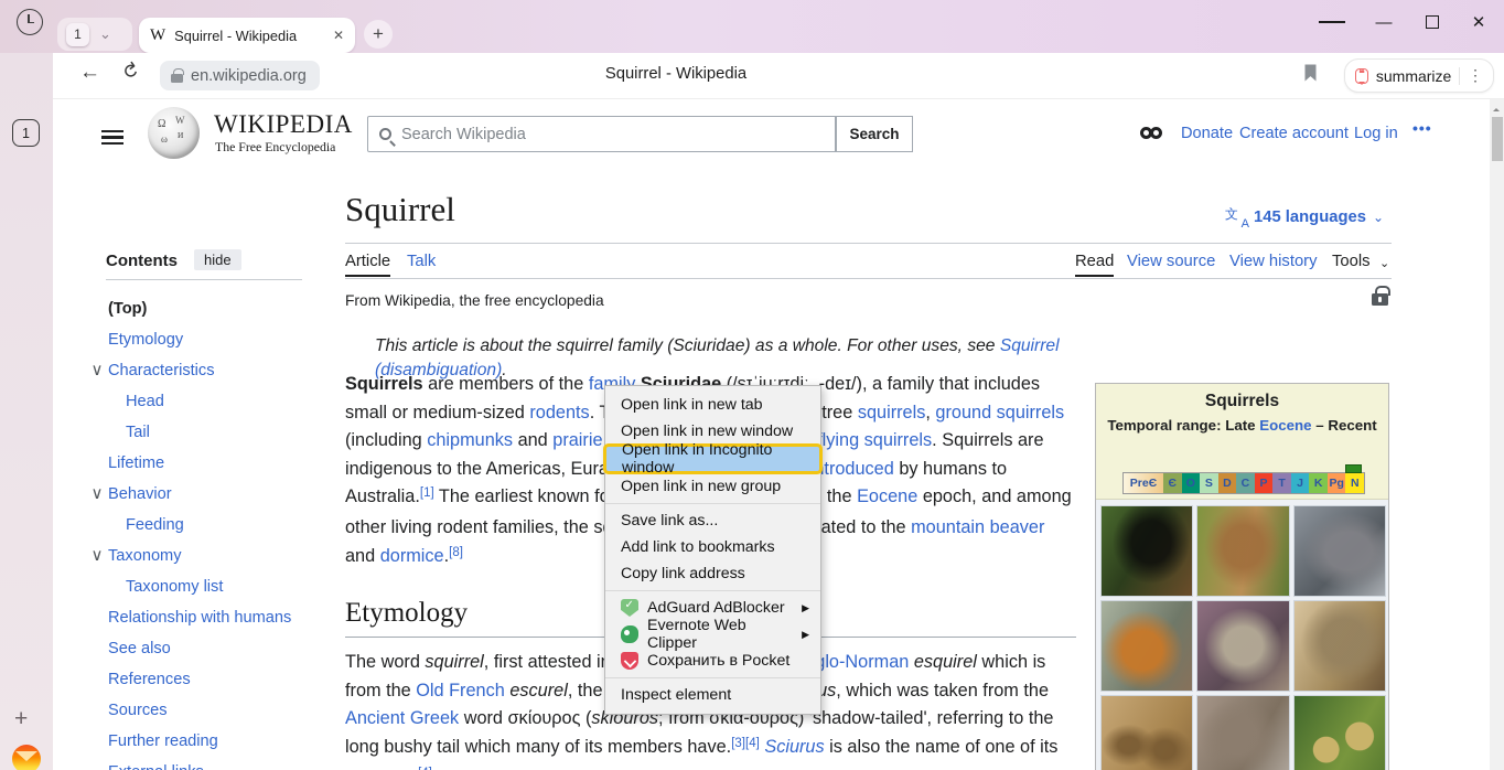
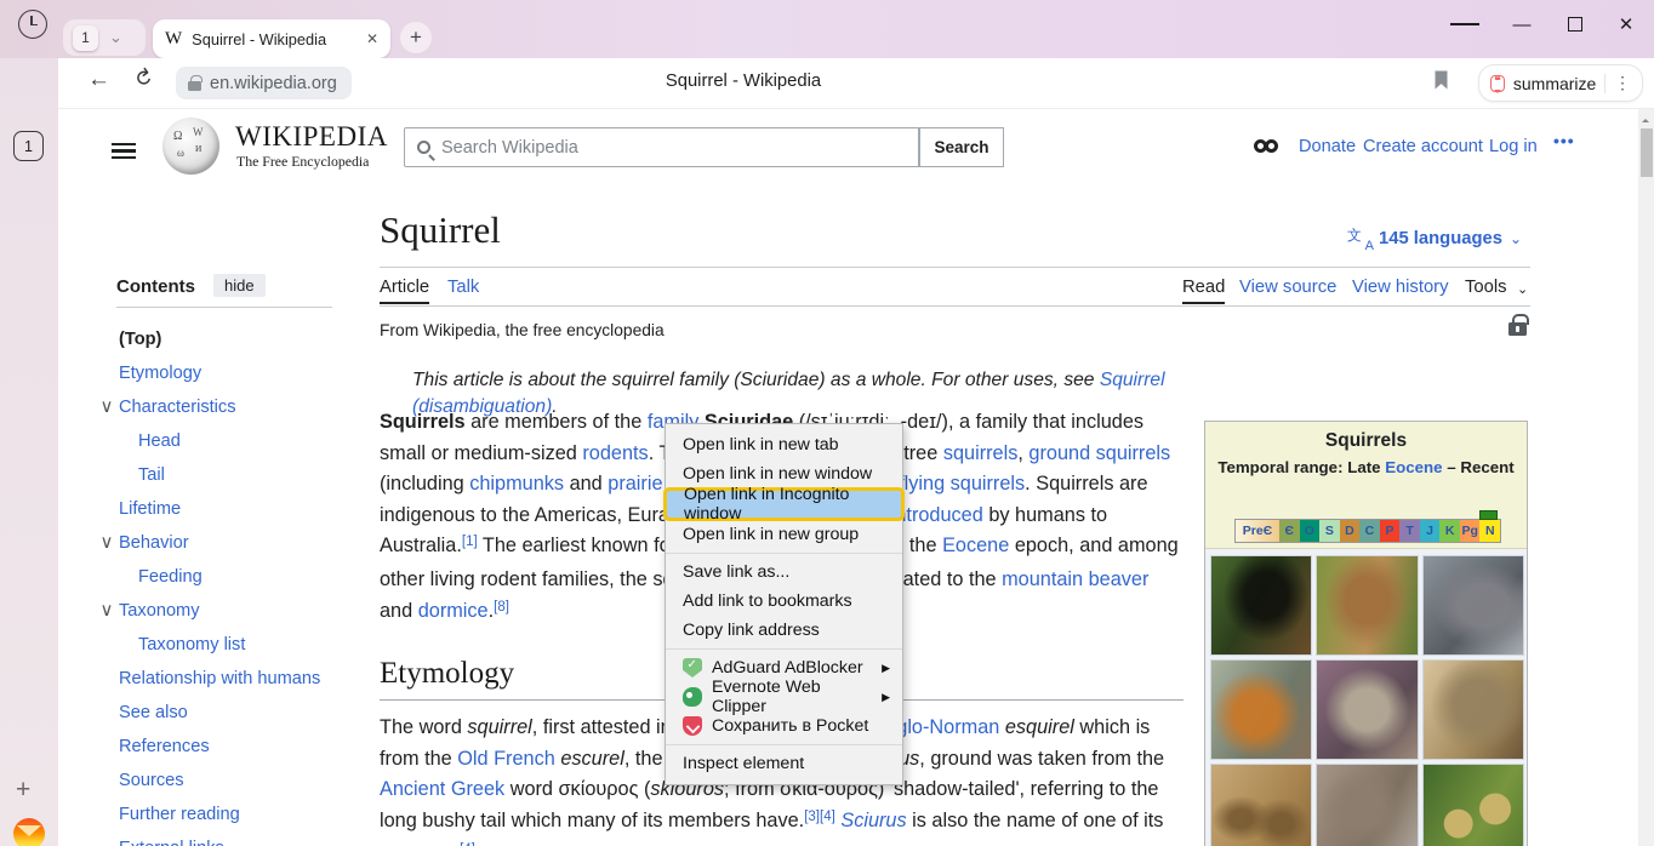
  1
  ⌄
  W
  Squirrel - Wikipedia
  ✕
  +
  —
  ✕
  1
  +
  ←
  en.wikipedia.org
  Squirrel - Wikipedia
  ❝
  summarize
  ⋮
  Ω
  W
  и
  ω
  WIKIPEDIA
  The Free Encyclopedia
  Search Wikipedia
  Search
  Donate
  Create account
  Log in
  •••
  Contents
  hide
  (Top)
  Etymology
  ∨
  Characteristics
  Head
  Tail
  Lifetime
  ∨
  Behavior
  Feeding
  ∨
  Taxonomy
  Taxonomy list
  Relationship with humans
  See also
  References
  Sources
  Further reading
  Squirrel
  文
  A
  145 languages
  ⌄
  Article
  Talk
  Read
  View source
  View history
  Tools
  ⌄
  From Wikipedia, the free encyclopedia
  This article is about the squirrel family (Sciuridae) as a whole. For other uses, see Squirrel (disambiguation).
  Squirrels are members of the family Sciuridae (/sɪˈjuːrɪdiː, -deɪ/), a family that includes small or medium-sized rodents. tree squirrels, ground squirrels (including chipmunks and prairie lying squirrels. Squirrels are indigenous to the Americas, Eur troduced by humans to Australia.[1] The earliest known f the Eocene epoch, and among other living rodent families, the sated to the mountain beaver and dormice.[8]
  Etymology
- The word squirrel, first attested i lo-Norman esquirel which is from the Old French escurel, the us, which was taken from the Ancient Greek word σκίουρος (skiouros; from σκία-ουρος) 'shadow-tailed', referring to the long bushy tail which many of its members have.[3][4] Sciurus is also the name of one of its
+ The word squirrel, first attested i lo-Norman esquirel which is from the Old French escurel, the us, ground was taken from the Ancient Greek word σκίουρος (skiouros; from σκία-ουρος) 'shadow-tailed', referring to the long bushy tail which many of its members have.[3][4] Sciurus is also the name of one of its
  Squirrels
  Temporal range: Late Eocene – Recent
  PreЄ
  Є
  O
  S
  D
  C
  P
  T
  J
  K
  Pg
  N
  Open link in new tab
  Open link in new window
  Open link in Incognito window
  Open link in new group
  Save link as...
  Add link to bookmarks
  Copy link address
  AdGuard AdBlocker
  ▶
  Evernote Web Clipper
  ▶
  Сохранить в Pocket
  Inspect element
